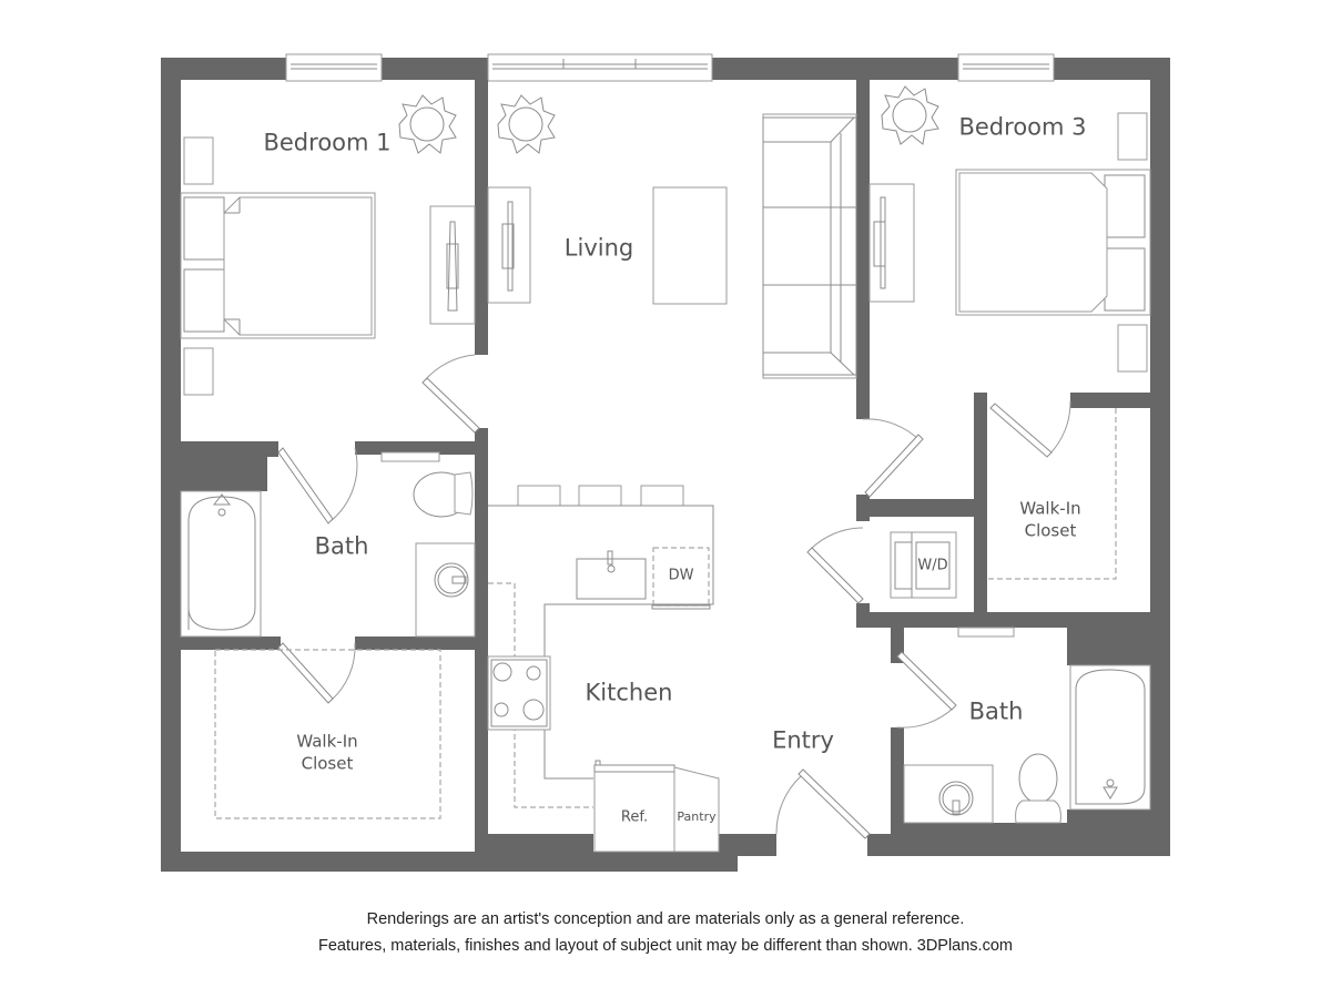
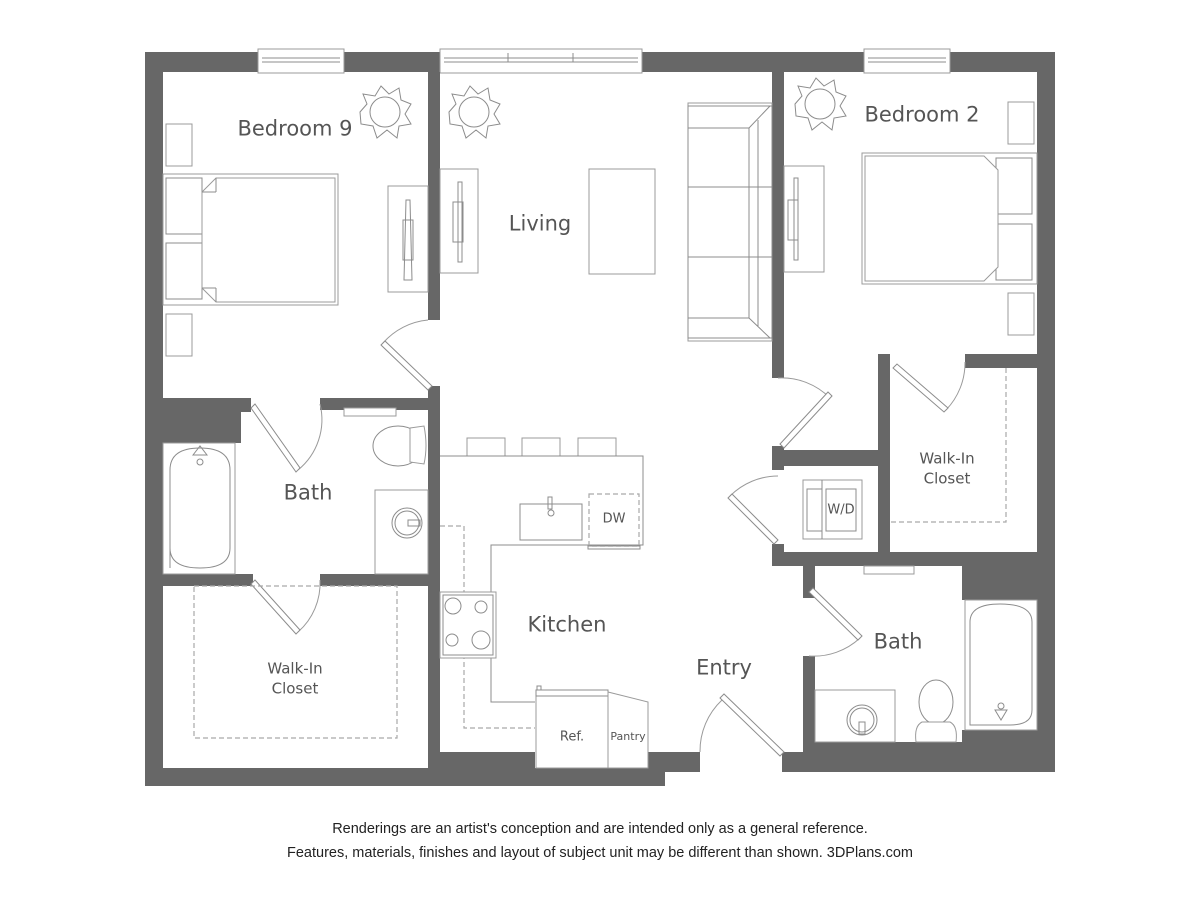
- Bedroom 1
+ Bedroom 9
  Living
- Bedroom 3
+ Bedroom 2
  Bath
  Walk-In
  Closet
  Kitchen
  Entry
  Bath
  Walk-In
  Closet
  DW
  W/D
  Ref.
  Pantry
- Renderings are an artist's conception and are materials only as a general reference.
+ Renderings are an artist's conception and are intended only as a general reference.
  Features, materials, finishes and layout of subject unit may be different than shown. 3DPlans.com
